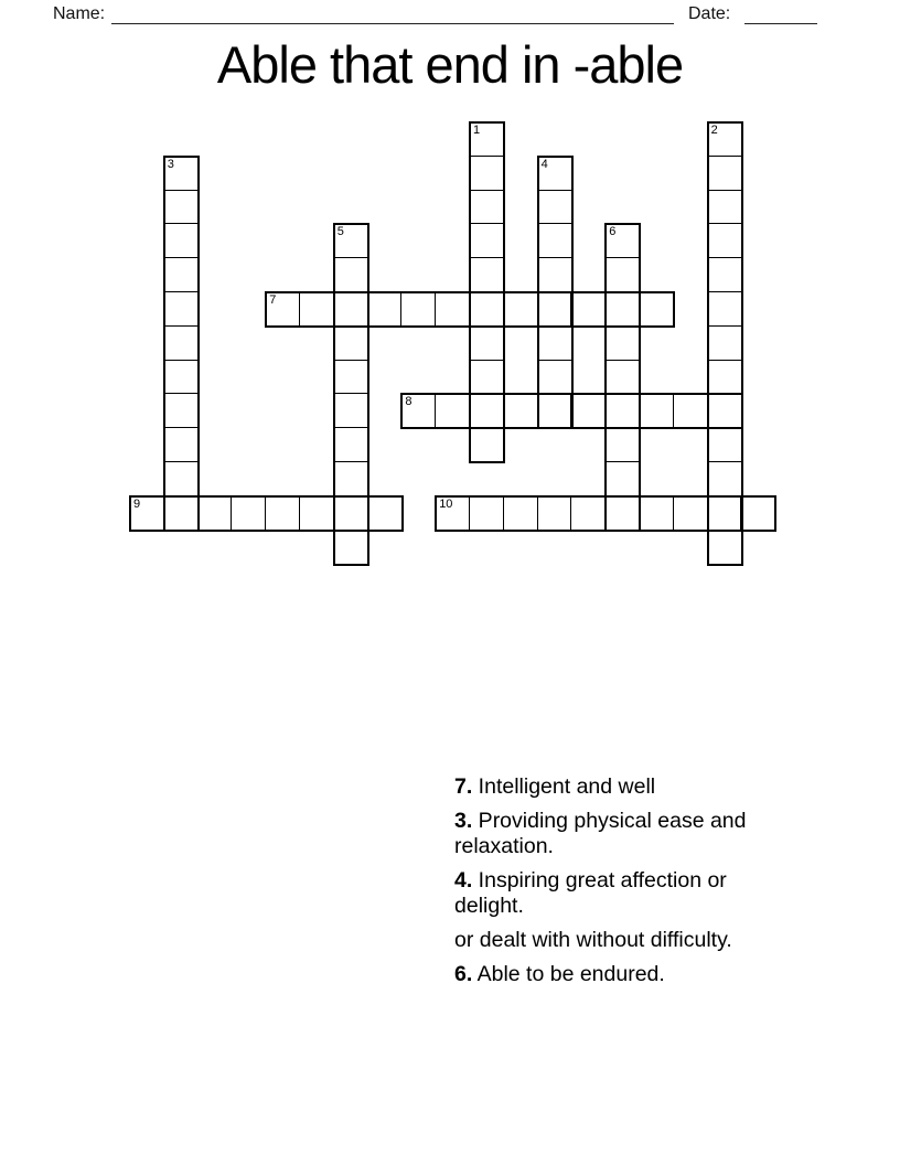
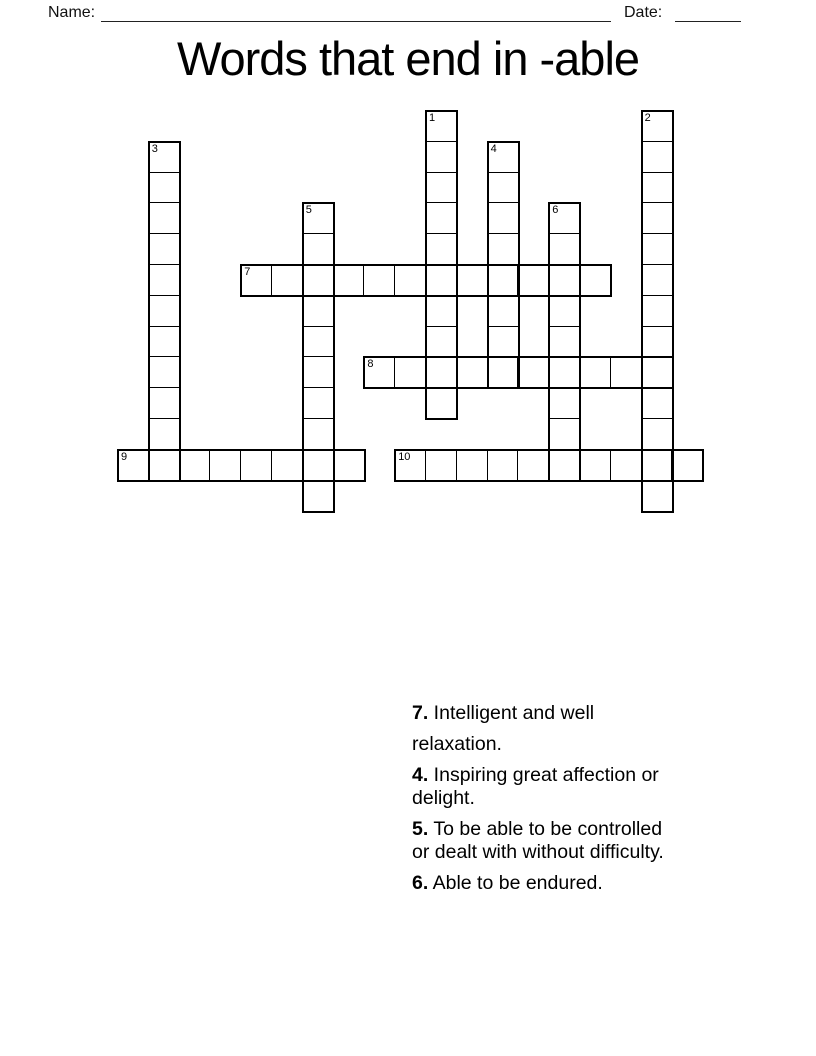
  Name:
  Date:
- Able that end in -able
+ Words that end in -able
  1
  2
  3
  4
  5
  6
  7
  8
  9
  10
  7. Intelligent and well
- 3. Providing physical ease and
  relaxation.
  4. Inspiring great affection or
  delight.
+ 5. To be able to be controlled
  or dealt with without difficulty.
  6. Able to be endured.
